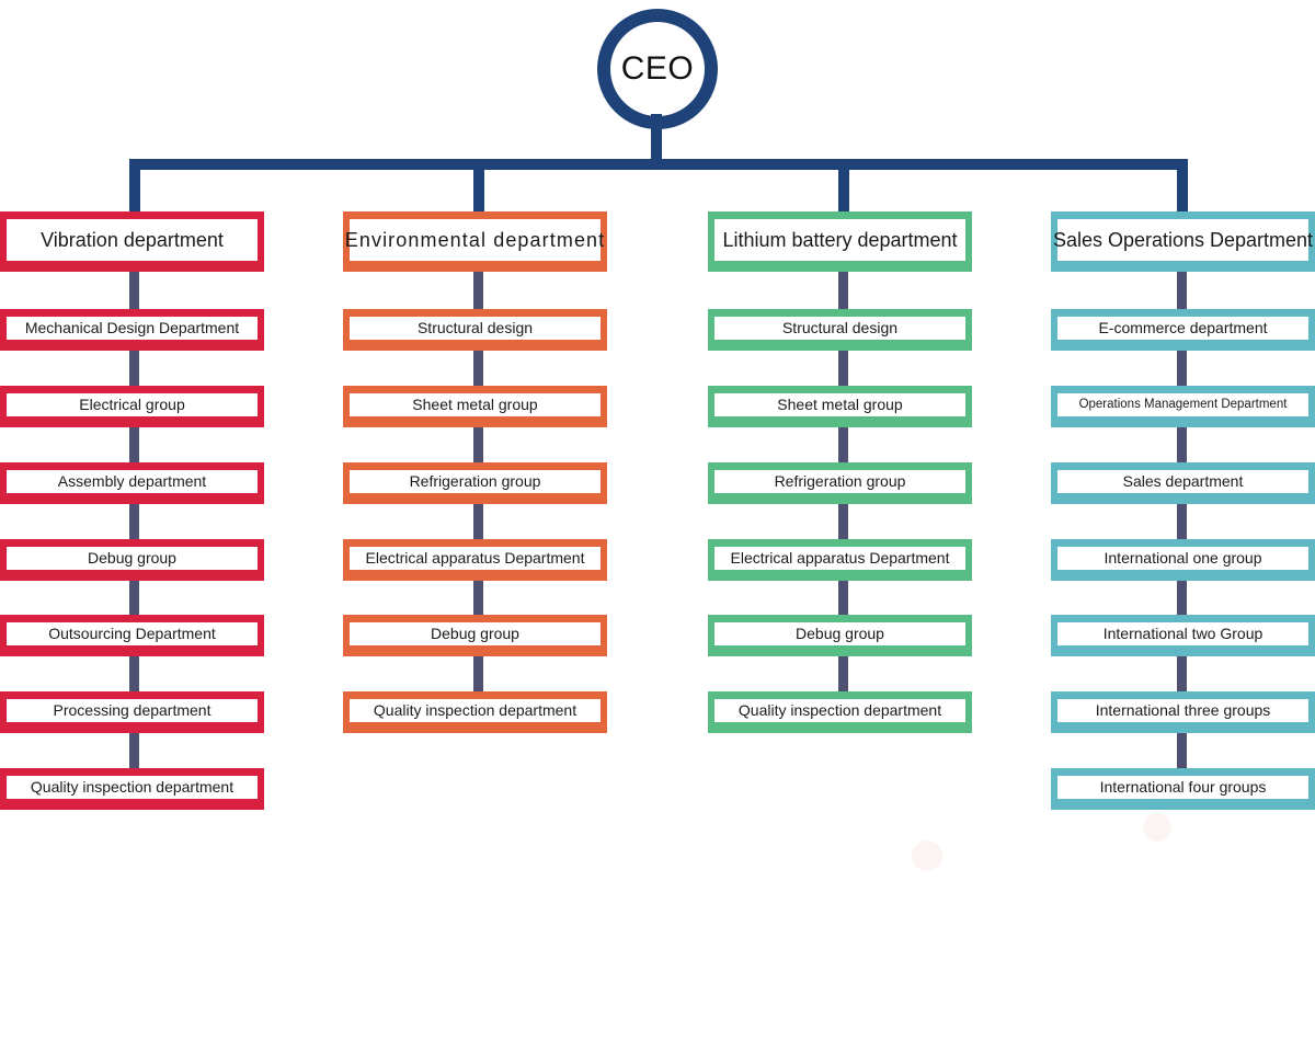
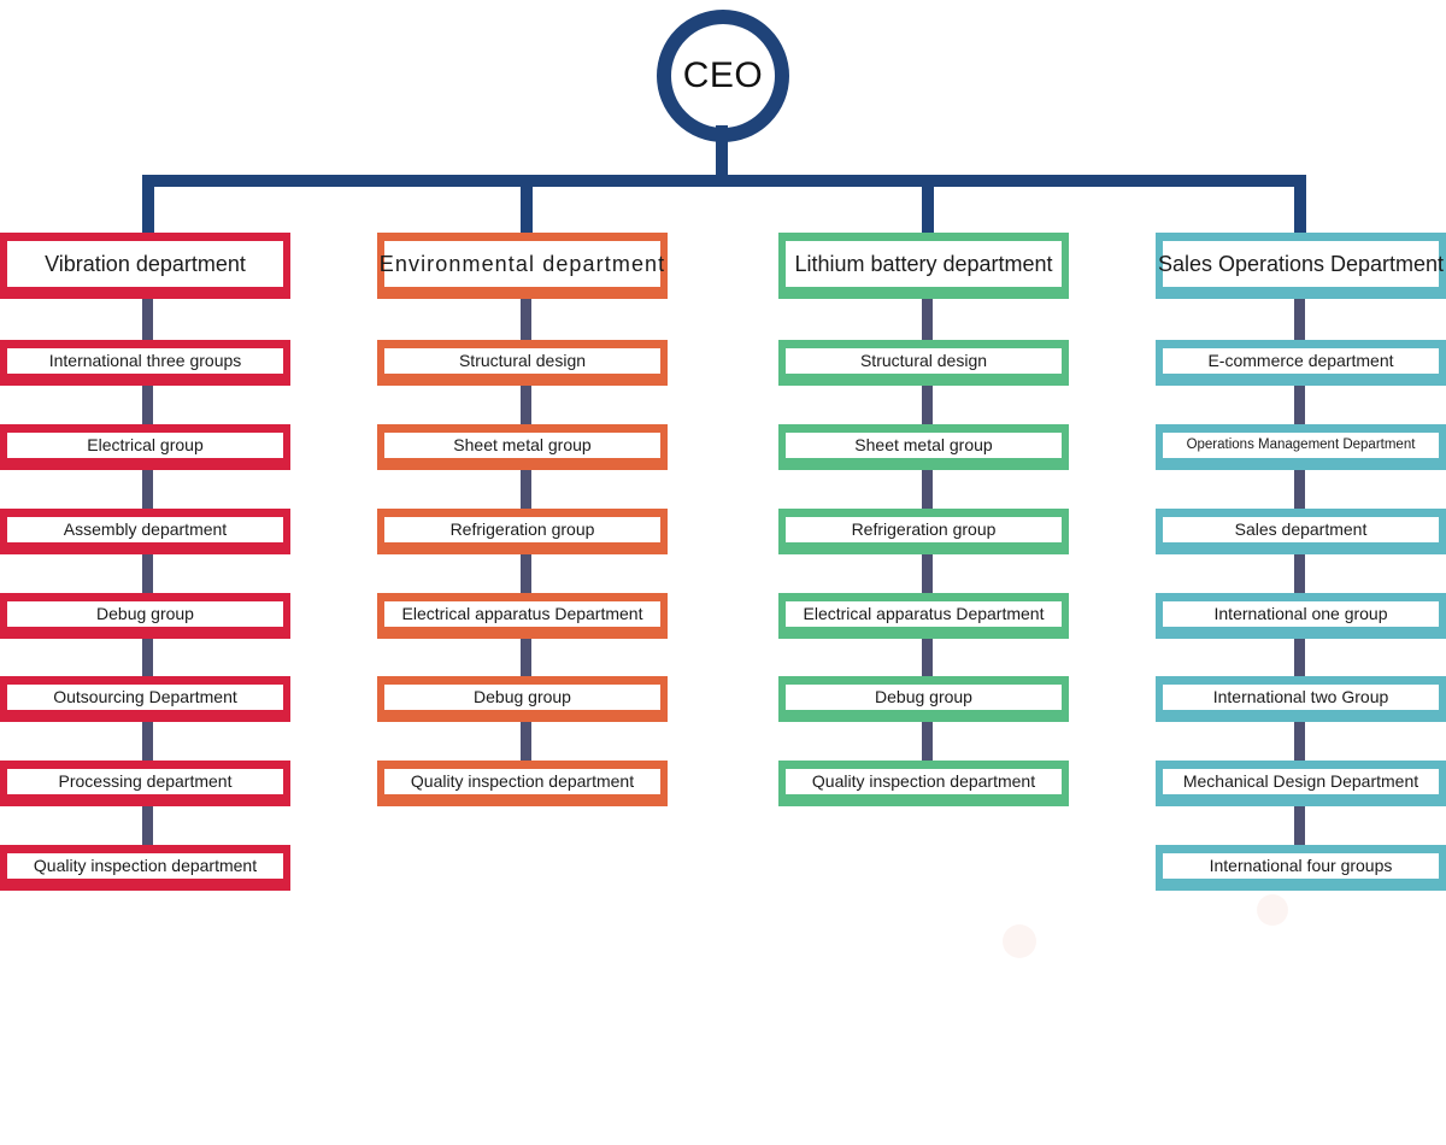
  CEO
  Vibration department
- Mechanical Design Department
+ International three groups
  Electrical group
  Assembly department
  Debug group
  Outsourcing Department
  Processing department
  Quality inspection department
  Environmental department
  Structural design
  Sheet metal group
  Refrigeration group
  Electrical apparatus Department
  Debug group
  Quality inspection department
  Lithium battery department
  Structural design
  Sheet metal group
  Refrigeration group
  Electrical apparatus Department
  Debug group
  Quality inspection department
  Sales Operations Department
  E-commerce department
  Operations Management Department
  Sales department
  International one group
  International two Group
- International three groups
+ Mechanical Design Department
  International four groups
